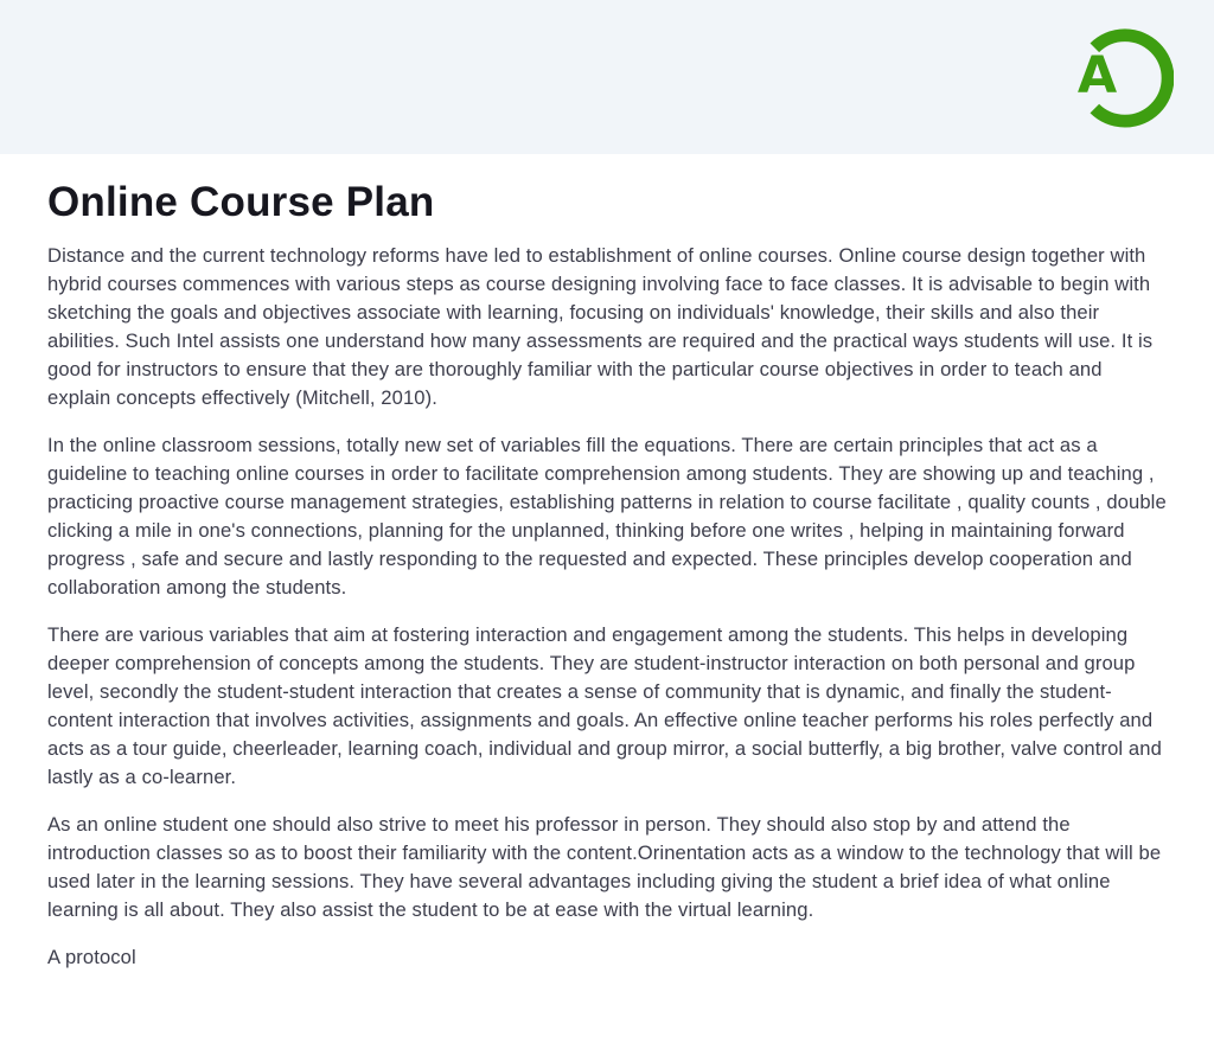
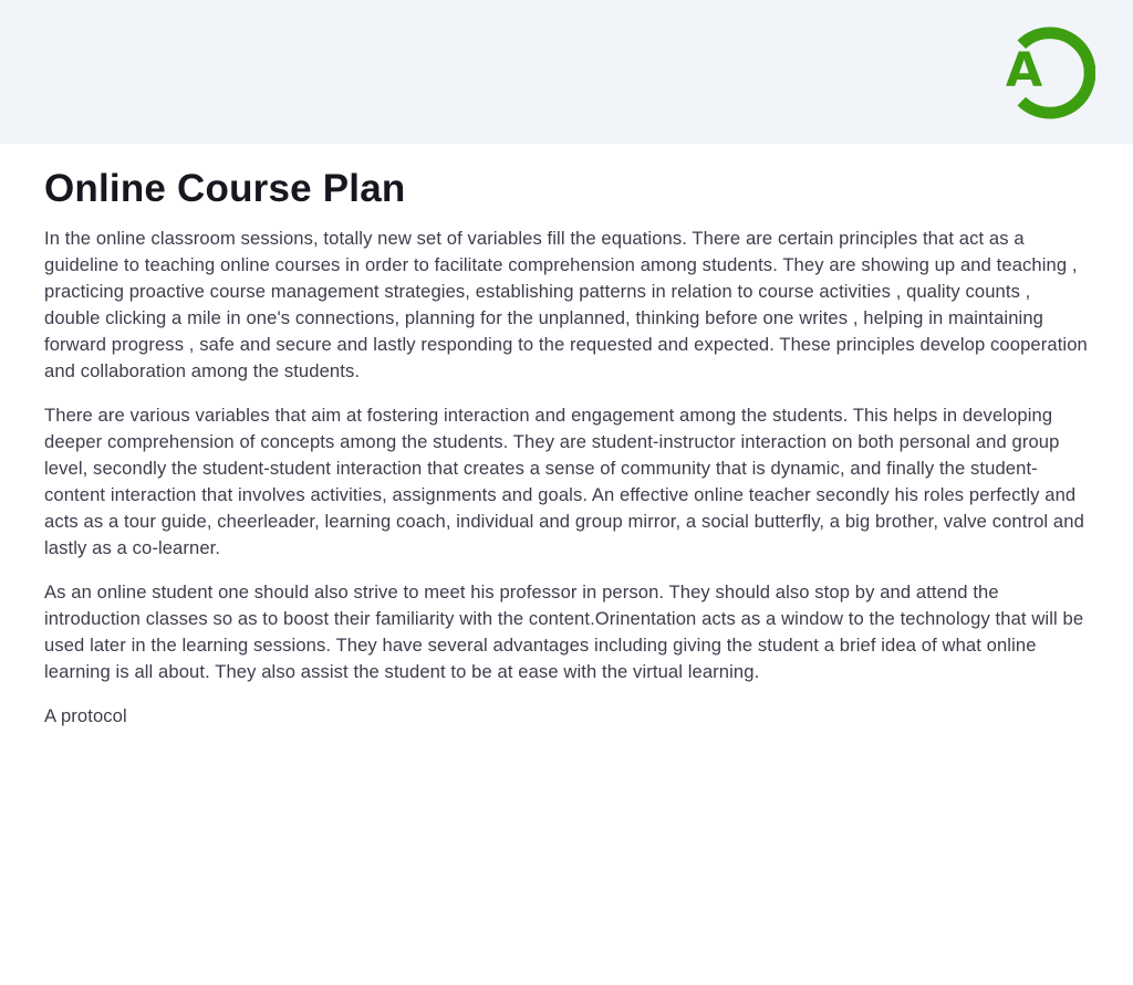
  A
  Online Course Plan
- Distance and the current technology reforms have led to establishment of online courses. Online course design together with hybrid courses commences with various steps as course designing involving face to face classes. It is advisable to begin with sketching the goals and objectives associate with learning, focusing on individuals' knowledge, their skills and also their abilities. Such Intel assists one understand how many assessments are required and the practical ways students will use. It is good for instructors to ensure that they are thoroughly familiar with the particular course objectives in order to teach and explain concepts effectively (Mitchell, 2010).
- In the online classroom sessions, totally new set of variables fill the equations. There are certain principles that act as a guideline to teaching online courses in order to facilitate comprehension among students. They are showing up and teaching , practicing proactive course management strategies, establishing patterns in relation to course facilitate , quality counts , double clicking a mile in one's connections, planning for the unplanned, thinking before one writes , helping in maintaining forward progress , safe and secure and lastly responding to the requested and expected. These principles develop cooperation and collaboration among the students.
+ In the online classroom sessions, totally new set of variables fill the equations. There are certain principles that act as a guideline to teaching online courses in order to facilitate comprehension among students. They are showing up and teaching , practicing proactive course management strategies, establishing patterns in relation to course activities , quality counts , double clicking a mile in one's connections, planning for the unplanned, thinking before one writes , helping in maintaining forward progress , safe and secure and lastly responding to the requested and expected. These principles develop cooperation and collaboration among the students.
- There are various variables that aim at fostering interaction and engagement among the students. This helps in developing deeper comprehension of concepts among the students. They are student-instructor interaction on both personal and group level, secondly the student-student interaction that creates a sense of community that is dynamic, and finally the student-content interaction that involves activities, assignments and goals. An effective online teacher performs his roles perfectly and acts as a tour guide, cheerleader, learning coach, individual and group mirror, a social butterfly, a big brother, valve control and lastly as a co-learner.
+ There are various variables that aim at fostering interaction and engagement among the students. This helps in developing deeper comprehension of concepts among the students. They are student-instructor interaction on both personal and group level, secondly the student-student interaction that creates a sense of community that is dynamic, and finally the student-content interaction that involves activities, assignments and goals. An effective online teacher secondly his roles perfectly and acts as a tour guide, cheerleader, learning coach, individual and group mirror, a social butterfly, a big brother, valve control and lastly as a co-learner.
  As an online student one should also strive to meet his professor in person. They should also stop by and attend the introduction classes so as to boost their familiarity with the content.Orinentation acts as a window to the technology that will be used later in the learning sessions. They have several advantages including giving the student a brief idea of what online learning is all about. They also assist the student to be at ease with the virtual learning.
  A protocol
